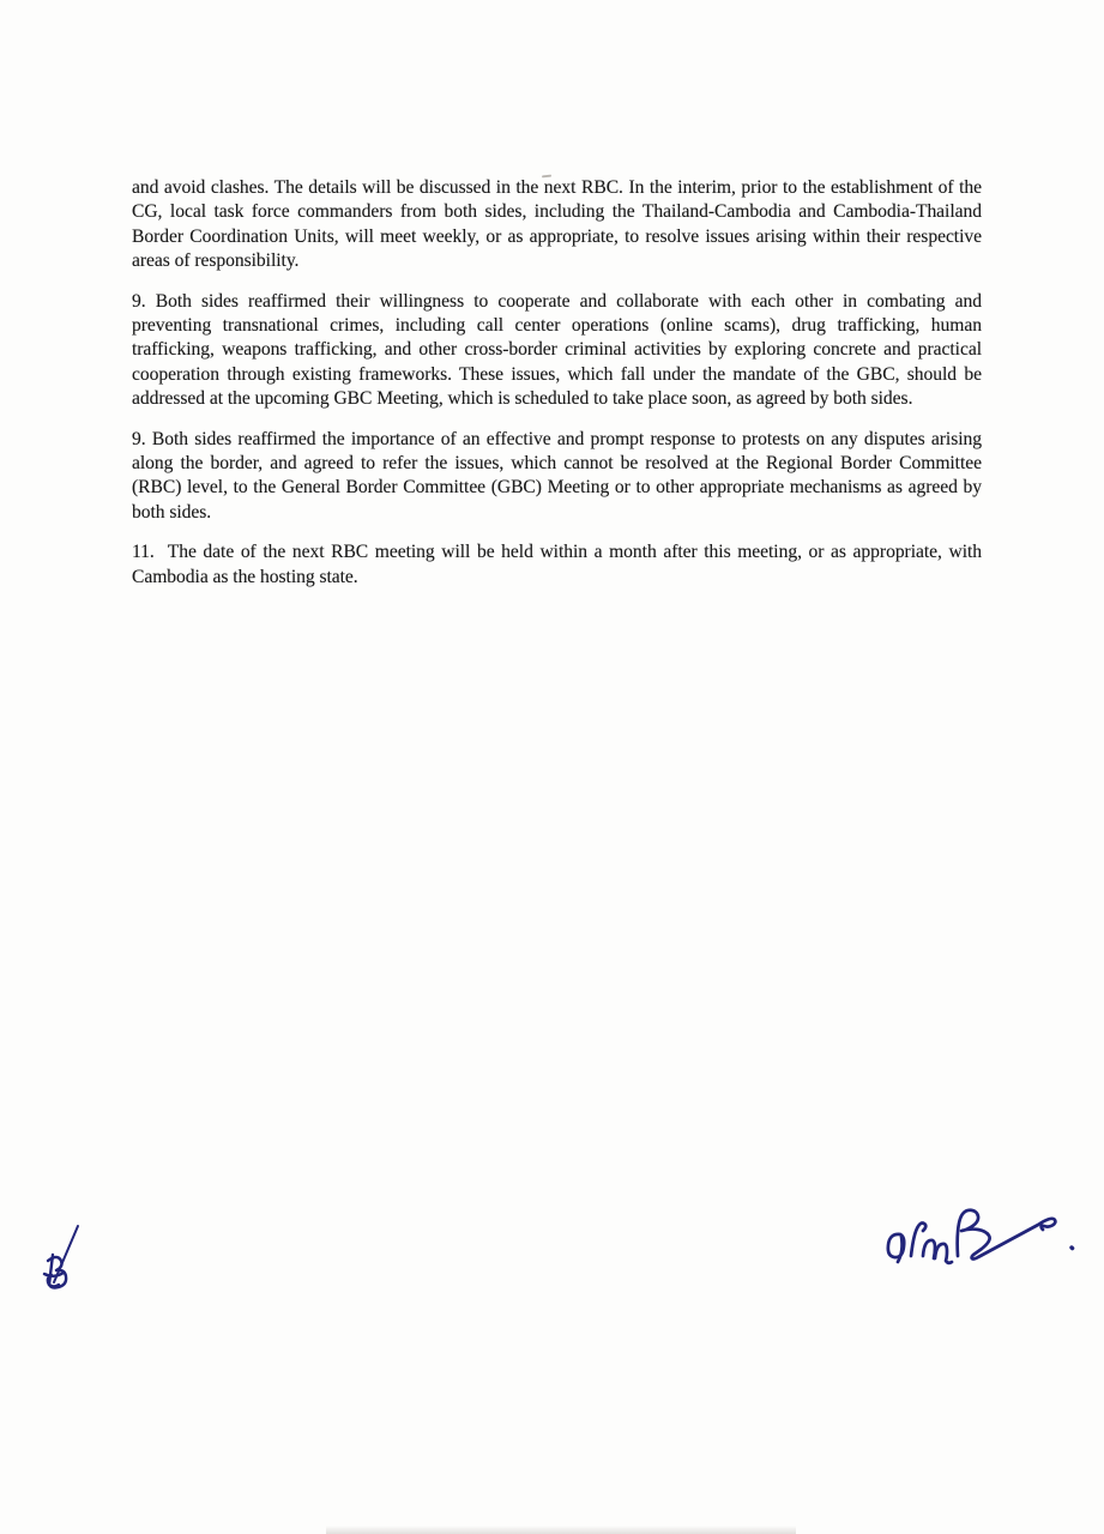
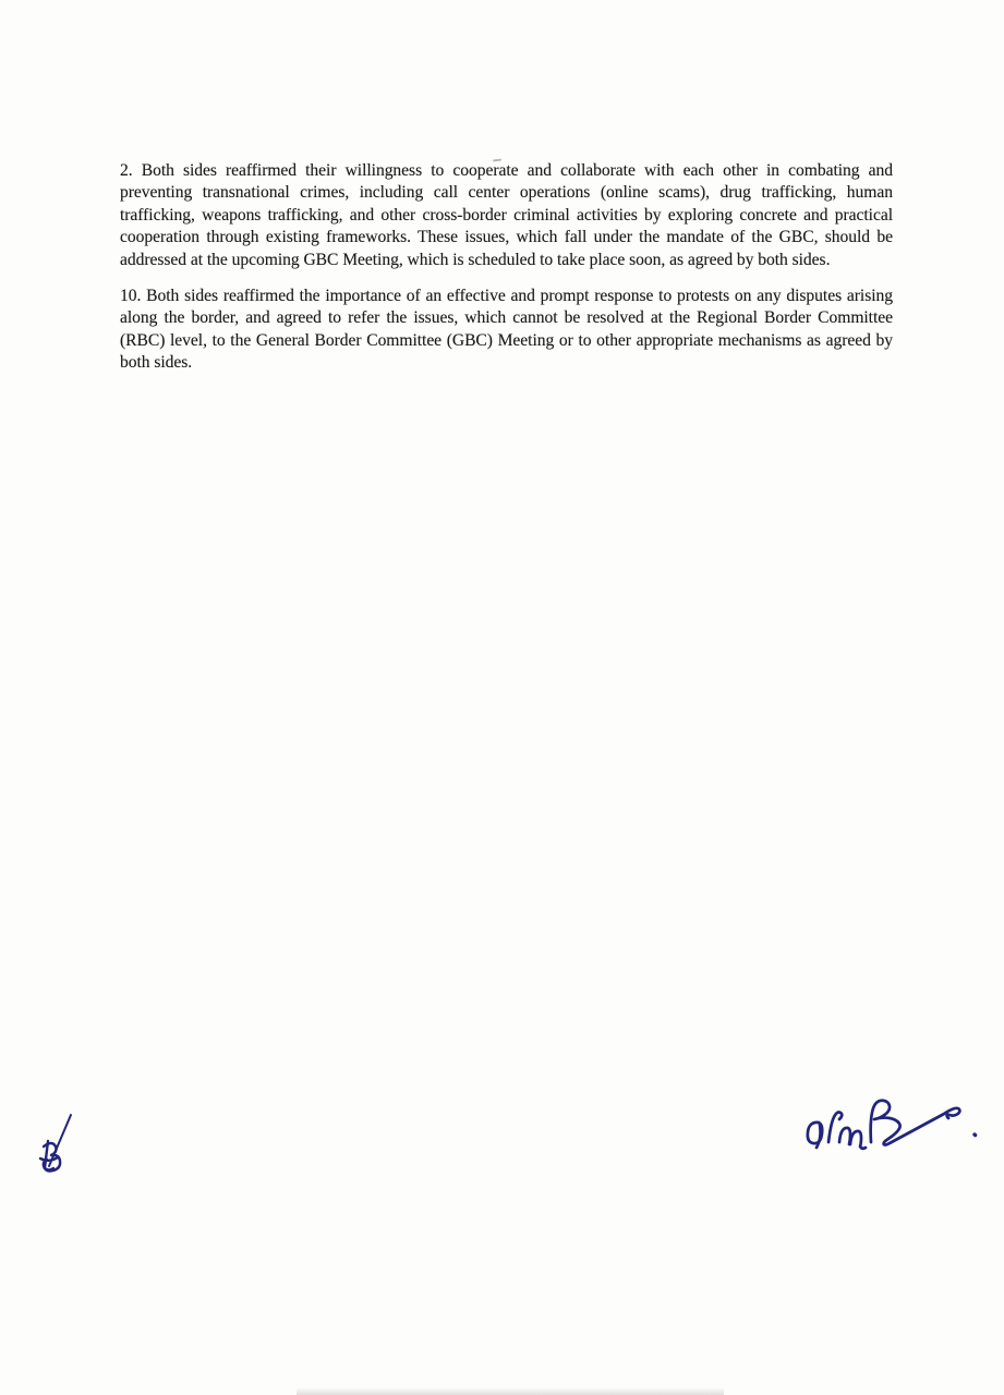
- and avoid clashes. The details will be discussed in the next RBC. In the interim, prior to the establishment of the CG, local task force commanders from both sides, including the Thailand-Cambodia and Cambodia-Thailand Border Coordination Units, will meet weekly, or as appropriate, to resolve issues arising within their respective areas of responsibility.
- 9. Both sides reaffirmed their willingness to cooperate and collaborate with each other in combating and preventing transnational crimes, including call center operations (online scams), drug trafficking, human trafficking, weapons trafficking, and other cross-border criminal activities by exploring concrete and practical cooperation through existing frameworks. These issues, which fall under the mandate of the GBC, should be addressed at the upcoming GBC Meeting, which is scheduled to take place soon, as agreed by both sides.
+ 2. Both sides reaffirmed their willingness to cooperate and collaborate with each other in combating and preventing transnational crimes, including call center operations (online scams), drug trafficking, human trafficking, weapons trafficking, and other cross-border criminal activities by exploring concrete and practical cooperation through existing frameworks. These issues, which fall under the mandate of the GBC, should be addressed at the upcoming GBC Meeting, which is scheduled to take place soon, as agreed by both sides.
- 9. Both sides reaffirmed the importance of an effective and prompt response to protests on any disputes arising along the border, and agreed to refer the issues, which cannot be resolved at the Regional Border Committee (RBC) level, to the General Border Committee (GBC) Meeting or to other appropriate mechanisms as agreed by both sides.
+ 10. Both sides reaffirmed the importance of an effective and prompt response to protests on any disputes arising along the border, and agreed to refer the issues, which cannot be resolved at the Regional Border Committee (RBC) level, to the General Border Committee (GBC) Meeting or to other appropriate mechanisms as agreed by both sides.
- 11. The date of the next RBC meeting will be held within a month after this meeting, or as appropriate, with Cambodia as the hosting state.
